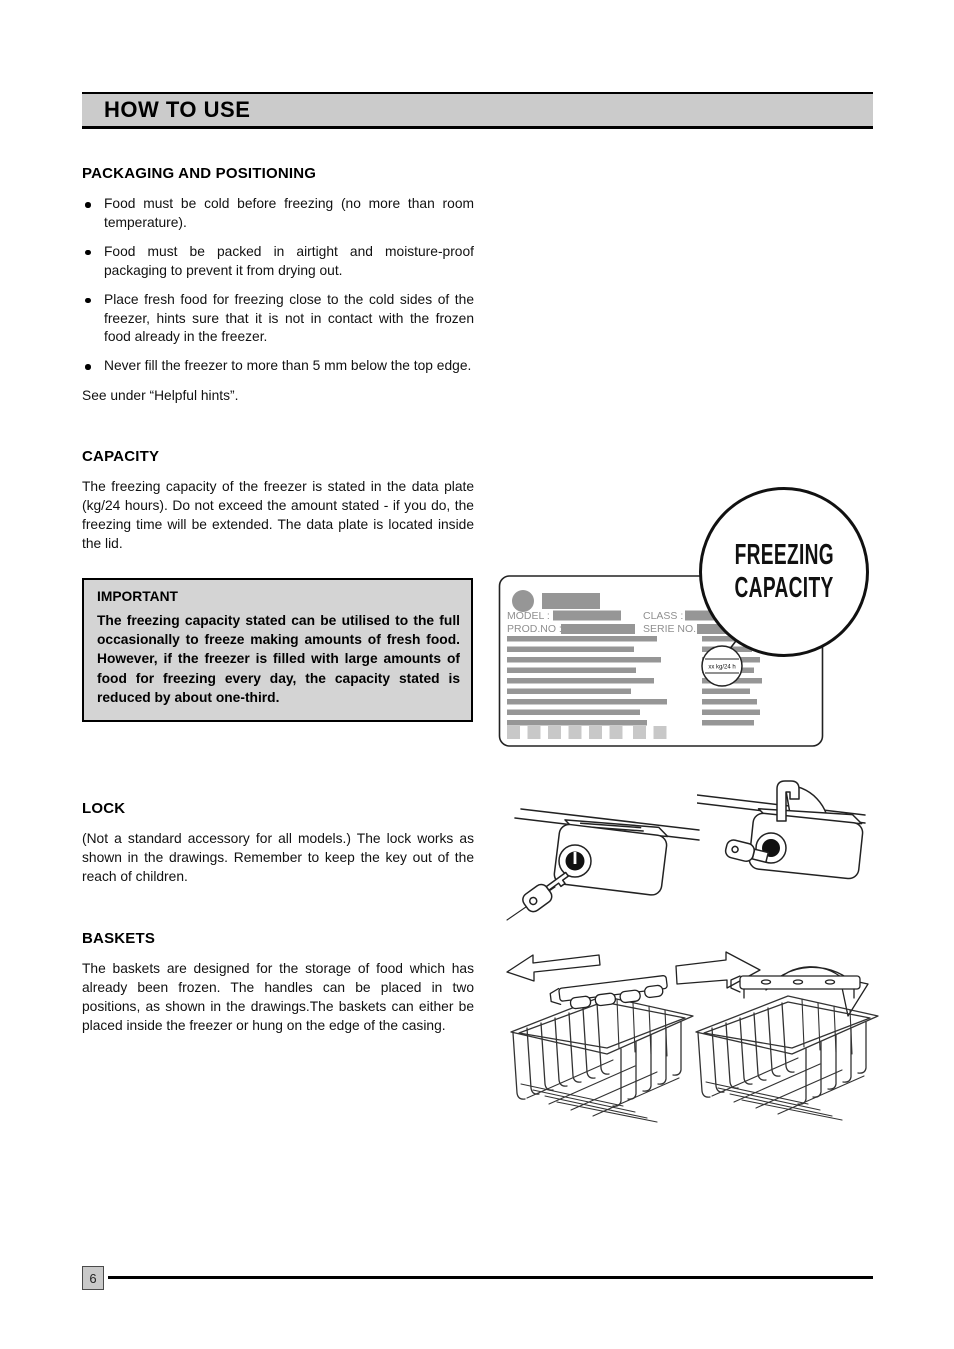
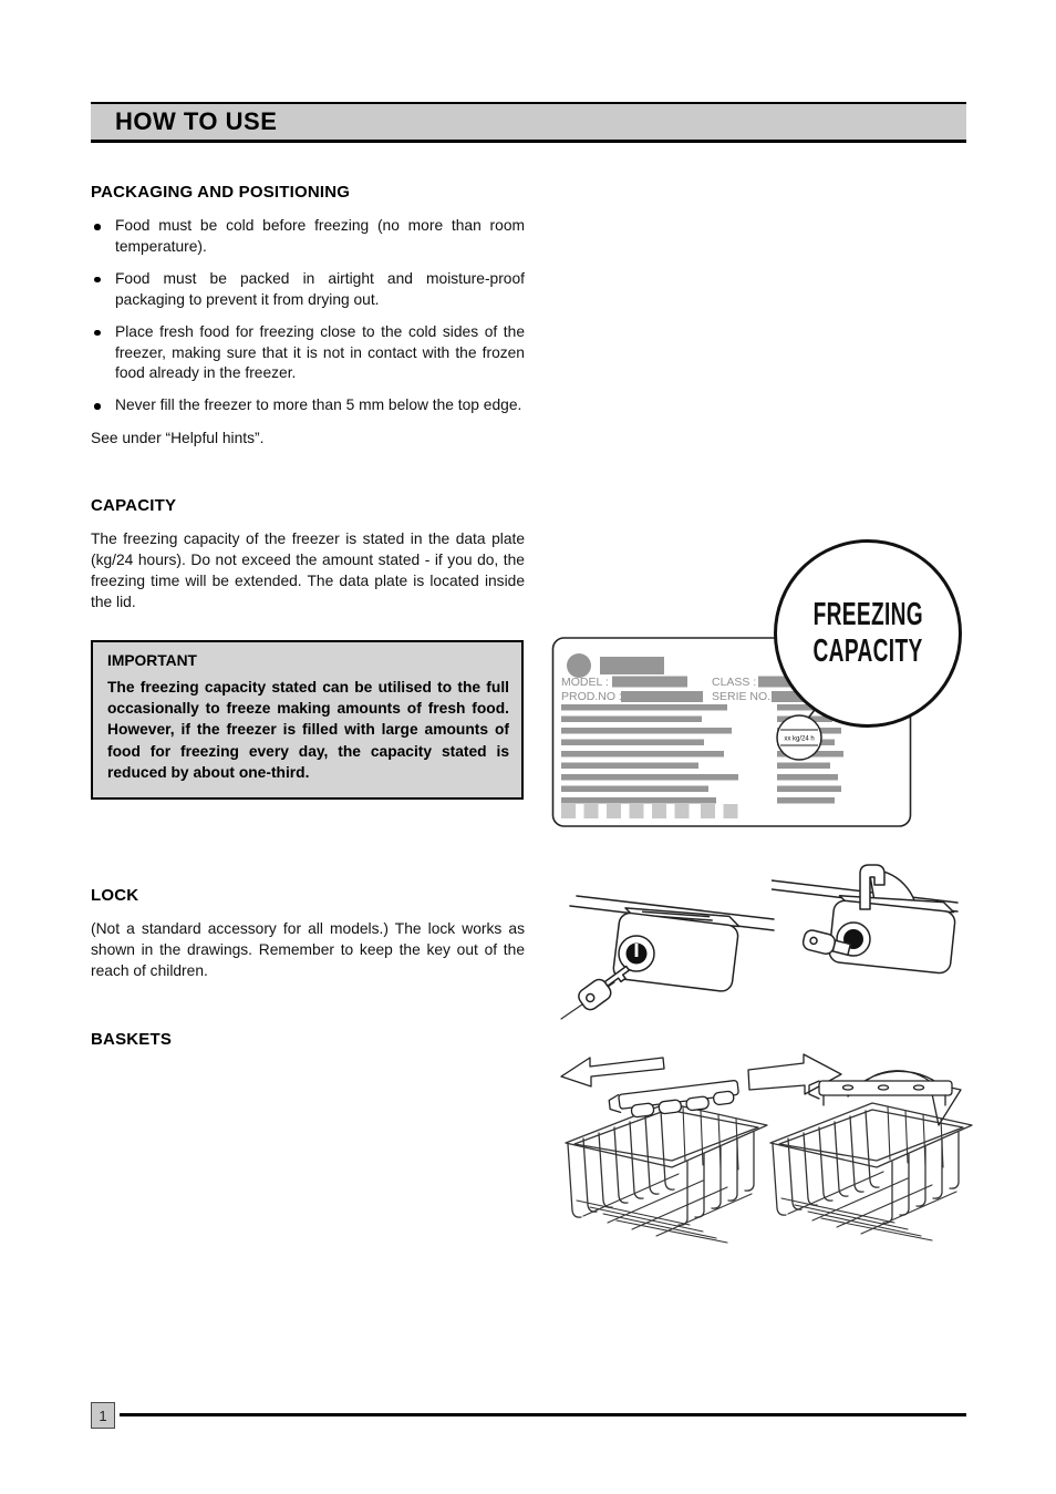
  HOW TO USE
  PACKAGING AND POSITIONING
  Food must be cold before freezing (no more than room temperature).
  Food must be packed in airtight and moisture-proof packaging to prevent it from drying out.
- Place fresh food for freezing close to the cold sides of the freezer, hints sure that it is not in contact with the frozen food already in the freezer.
+ Place fresh food for freezing close to the cold sides of the freezer, making sure that it is not in contact with the frozen food already in the freezer.
  Never fill the freezer to more than 5 mm below the top edge.
  See under “Helpful hints”.
  CAPACITY
  The freezing capacity of the freezer is stated in the data plate (kg/24 hours). Do not exceed the amount stated - if you do, the freezing time will be extended. The data plate is located inside the lid.
  IMPORTANT
  The freezing capacity stated can be utilised to the full occasionally to freeze making amounts of fresh food. However, if the freezer is filled with large amounts of food for freezing every day, the capacity stated is reduced by about one-third.
  LOCK
  (Not a standard accessory for all models.) The lock works as shown in the drawings. Remember to keep the key out of the reach of children.
  BASKETS
- The baskets are designed for the storage of food which has already been frozen. The handles can be placed in two positions, as shown in the drawings.The baskets can either be placed inside the freezer or hung on the edge of the casing.
  MODEL :
  PROD.NO :
  CLASS :
  SERIE NO.
  FREEZING
  CAPACITY
- 6
+ 1
